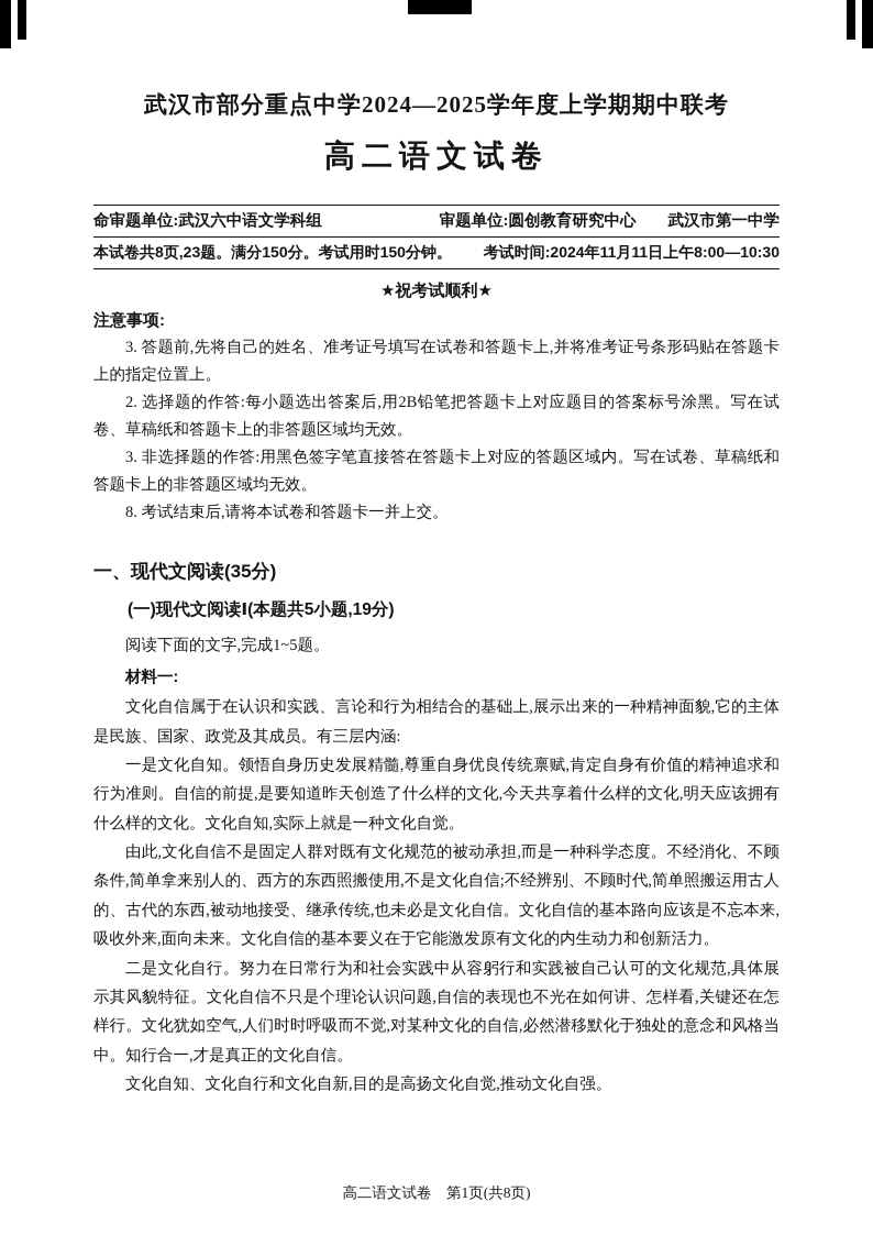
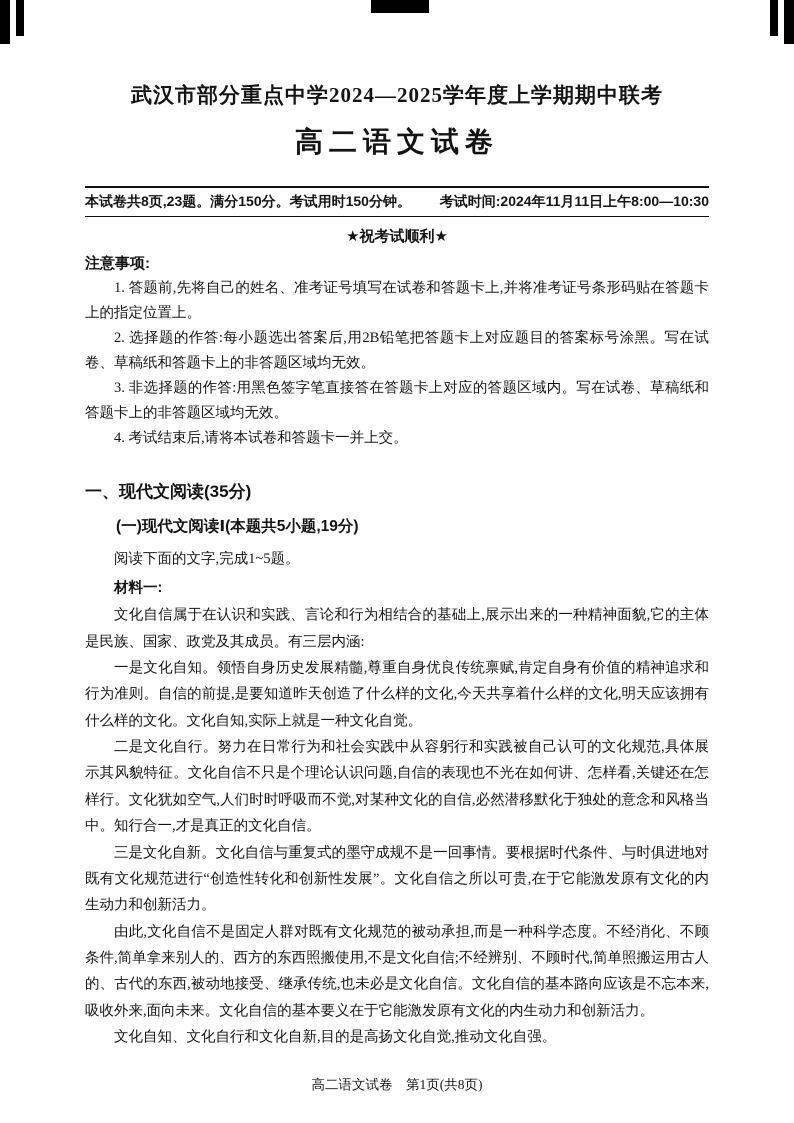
  武汉市部分重点中学2024—2025学年度上学期期中联考
  高二语文试卷
- 命审题单位:武汉六中语文学科组
- 审题单位:圆创教育研究中心 武汉市第一中学
  本试卷共8页,23题。满分150分。考试用时150分钟。
  考试时间:2024年11月11日上午8:00—10:30
  ★祝考试顺利★
  注意事项:
- 3. 答题前,先将自己的姓名、准考证号填写在试卷和答题卡上,并将准考证号条形码贴在答题卡上的指定位置上。
+ 1. 答题前,先将自己的姓名、准考证号填写在试卷和答题卡上,并将准考证号条形码贴在答题卡上的指定位置上。
  2. 选择题的作答:每小题选出答案后,用2B铅笔把答题卡上对应题目的答案标号涂黑。写在试卷、草稿纸和答题卡上的非答题区域均无效。
  3. 非选择题的作答:用黑色签字笔直接答在答题卡上对应的答题区域内。写在试卷、草稿纸和答题卡上的非答题区域均无效。
- 8. 考试结束后,请将本试卷和答题卡一并上交。
+ 4. 考试结束后,请将本试卷和答题卡一并上交。
  一、现代文阅读(35分)
  (一)现代文阅读Ⅰ(本题共5小题,19分)
  阅读下面的文字,完成1~5题。
  材料一:
  文化自信属于在认识和实践、言论和行为相结合的基础上,展示出来的一种精神面貌,它的主体是民族、国家、政党及其成员。有三层内涵:
  一是文化自知。领悟自身历史发展精髓,尊重自身优良传统禀赋,肯定自身有价值的精神追求和行为准则。自信的前提,是要知道昨天创造了什么样的文化,今天共享着什么样的文化,明天应该拥有什么样的文化。文化自知,实际上就是一种文化自觉。
- 由此,文化自信不是固定人群对既有文化规范的被动承担,而是一种科学态度。不经消化、不顾条件,简单拿来别人的、西方的东西照搬使用,不是文化自信;不经辨别、不顾时代,简单照搬运用古人的、古代的东西,被动地接受、继承传统,也未必是文化自信。文化自信的基本路向应该是不忘本来,吸收外来,面向未来。文化自信的基本要义在于它能激发原有文化的内生动力和创新活力。
+ 二是文化自行。努力在日常行为和社会实践中从容躬行和实践被自己认可的文化规范,具体展示其风貌特征。文化自信不只是个理论认识问题,自信的表现也不光在如何讲、怎样看,关键还在怎样行。文化犹如空气,人们时时呼吸而不觉,对某种文化的自信,必然潜移默化于独处的意念和风格当中。知行合一,才是真正的文化自信。
+ 三是文化自新。文化自信与重复式的墨守成规不是一回事情。要根据时代条件、与时俱进地对既有文化规范进行“创造性转化和创新性发展”。文化自信之所以可贵,在于它能激发原有文化的内生动力和创新活力。
- 二是文化自行。努力在日常行为和社会实践中从容躬行和实践被自己认可的文化规范,具体展示其风貌特征。文化自信不只是个理论认识问题,自信的表现也不光在如何讲、怎样看,关键还在怎样行。文化犹如空气,人们时时呼吸而不觉,对某种文化的自信,必然潜移默化于独处的意念和风格当中。知行合一,才是真正的文化自信。
+ 由此,文化自信不是固定人群对既有文化规范的被动承担,而是一种科学态度。不经消化、不顾条件,简单拿来别人的、西方的东西照搬使用,不是文化自信;不经辨别、不顾时代,简单照搬运用古人的、古代的东西,被动地接受、继承传统,也未必是文化自信。文化自信的基本路向应该是不忘本来,吸收外来,面向未来。文化自信的基本要义在于它能激发原有文化的内生动力和创新活力。
  文化自知、文化自行和文化自新,目的是高扬文化自觉,推动文化自强。
  高二语文试卷 第1页(共8页)
